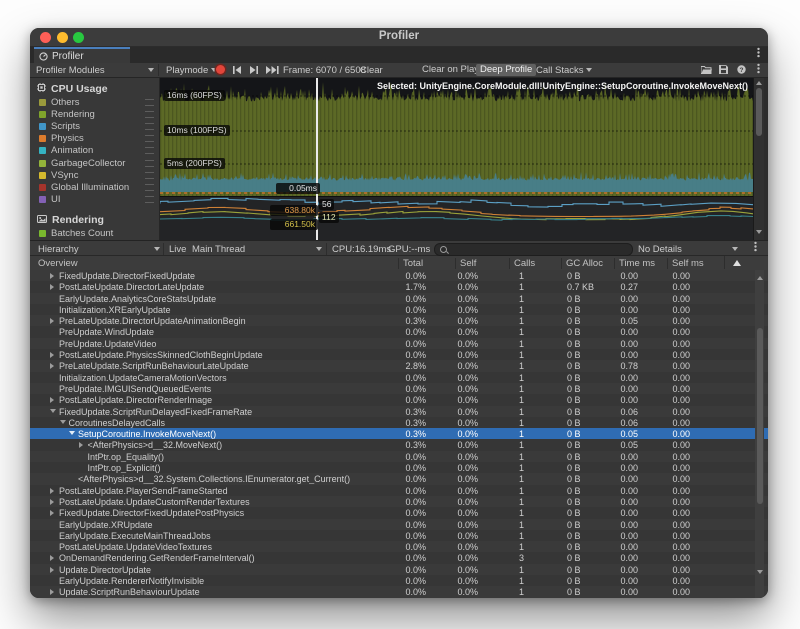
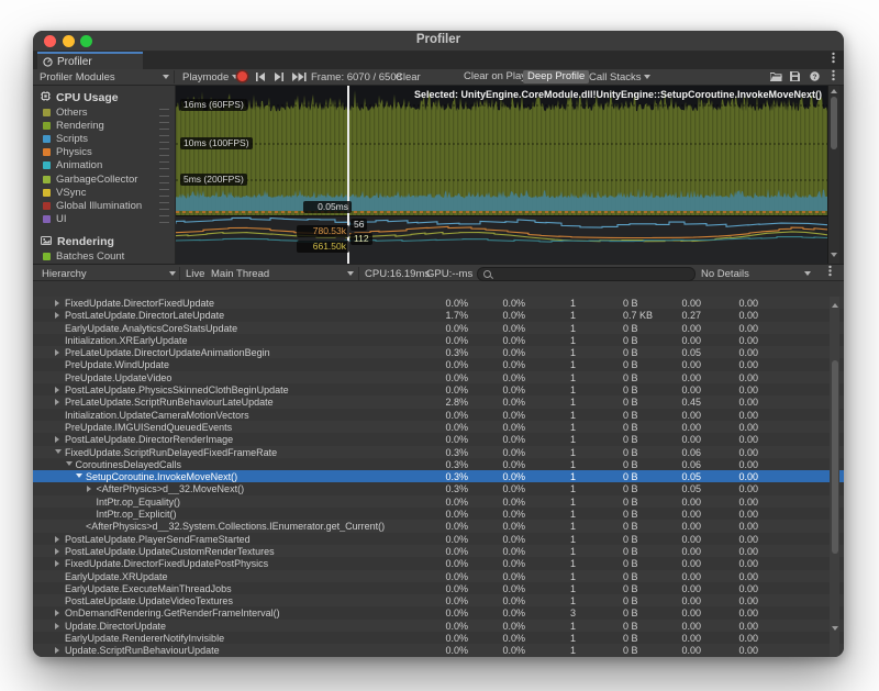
  Profiler
  Profiler
  Profiler Modules
  Playmode
  Frame: 6070 / 6508
  Clear
  Clear on Pla
  Deep Profile
  Call Stacks
  CPU Usage
  Others
  Rendering
  Scripts
  Physics
  Animation
  GarbageCollector
  VSync
  Global Illumination
  UI
  Rendering
  Batches Count
  Selected: UnityEngine.CoreModule.dll!UnityEngine::SetupCoroutine.InvokeMoveNext()
  16ms (60FPS)
  10ms (100FPS)
  5ms (200FPS)
  0.05ms
  56
  112
- 638.80k
+ 780.53k
  661.50k
  Hierarchy
  Live
  Main Thread
  CPU:16.19ms
  GPU:--ms
  No Details
- Overview
- Total
- Self
- Calls
- GC Alloc
- Time ms
- Self ms
  FixedUpdate.DirectorFixedUpdate
  0.0%
  0.0%
  1
  0 B
  0.00
  0.00
  PostLateUpdate.DirectorLateUpdate
  1.7%
  0.0%
  1
  0.7 KB
  0.27
  0.00
  EarlyUpdate.AnalyticsCoreStatsUpdate
  0.0%
  0.0%
  1
  0 B
  0.00
  0.00
  Initialization.XREarlyUpdate
  0.0%
  0.0%
  1
  0 B
  0.00
  0.00
  PreLateUpdate.DirectorUpdateAnimationBegin
  0.3%
  0.0%
  1
  0 B
  0.05
  0.00
  PreUpdate.WindUpdate
  0.0%
  0.0%
  1
  0 B
  0.00
  0.00
  PreUpdate.UpdateVideo
  0.0%
  0.0%
  1
  0 B
  0.00
  0.00
  PostLateUpdate.PhysicsSkinnedClothBeginUpdate
  0.0%
  0.0%
  1
  0 B
  0.00
  0.00
  PreLateUpdate.ScriptRunBehaviourLateUpdate
  2.8%
  0.0%
  1
  0 B
- 0.78
+ 0.45
  0.00
  Initialization.UpdateCameraMotionVectors
  0.0%
  0.0%
  1
  0 B
  0.00
  0.00
  PreUpdate.IMGUISendQueuedEvents
  0.0%
  0.0%
  1
  0 B
  0.00
  0.00
  PostLateUpdate.DirectorRenderImage
  0.0%
  0.0%
  1
  0 B
  0.00
  0.00
  FixedUpdate.ScriptRunDelayedFixedFrameRate
  0.3%
  0.0%
  1
  0 B
  0.06
  0.00
  CoroutinesDelayedCalls
  0.3%
  0.0%
  1
  0 B
  0.06
  0.00
  SetupCoroutine.InvokeMoveNext()
  0.3%
  0.0%
  1
  0 B
  0.05
  0.00
  <AfterPhysics>d__32.MoveNext()
  0.3%
  0.0%
  1
  0 B
  0.05
  0.00
  IntPtr.op_Equality()
  0.0%
  0.0%
  1
  0 B
  0.00
  0.00
  IntPtr.op_Explicit()
  0.0%
  0.0%
  1
  0 B
  0.00
  0.00
  <AfterPhysics>d__32.System.Collections.IEnumerator.get_Current()
  0.0%
  0.0%
  1
  0 B
  0.00
  0.00
  PostLateUpdate.PlayerSendFrameStarted
  0.0%
  0.0%
  1
  0 B
  0.00
  0.00
  PostLateUpdate.UpdateCustomRenderTextures
  0.0%
  0.0%
  1
  0 B
  0.00
  0.00
  FixedUpdate.DirectorFixedUpdatePostPhysics
  0.0%
  0.0%
  1
  0 B
  0.00
  0.00
  EarlyUpdate.XRUpdate
  0.0%
  0.0%
  1
  0 B
  0.00
  0.00
  EarlyUpdate.ExecuteMainThreadJobs
  0.0%
  0.0%
  1
  0 B
  0.00
  0.00
  PostLateUpdate.UpdateVideoTextures
  0.0%
  0.0%
  1
  0 B
  0.00
  0.00
  OnDemandRendering.GetRenderFrameInterval()
  0.0%
  0.0%
  3
  0 B
  0.00
  0.00
  Update.DirectorUpdate
  0.0%
  0.0%
  1
  0 B
  0.00
  0.00
  EarlyUpdate.RendererNotifyInvisible
  0.0%
  0.0%
  1
  0 B
  0.00
  0.00
  Update.ScriptRunBehaviourUpdate
  0.0%
  0.0%
  1
  0 B
  0.00
  0.00
